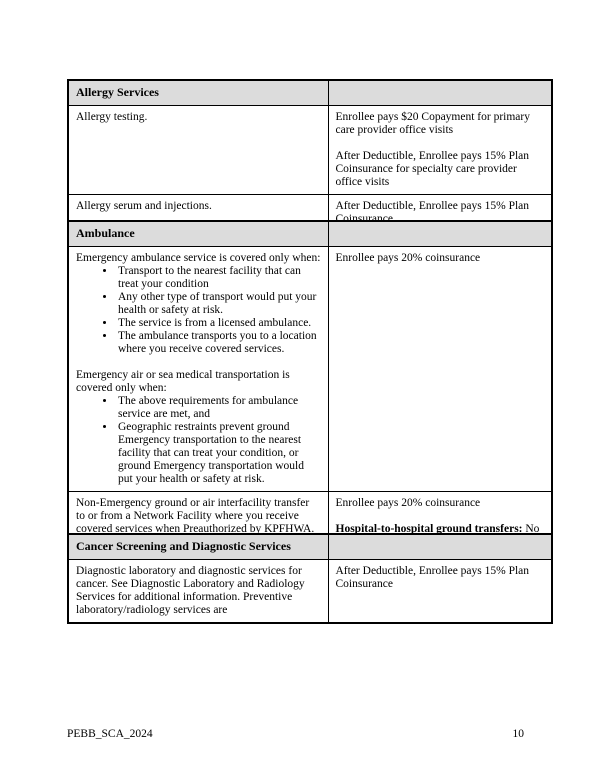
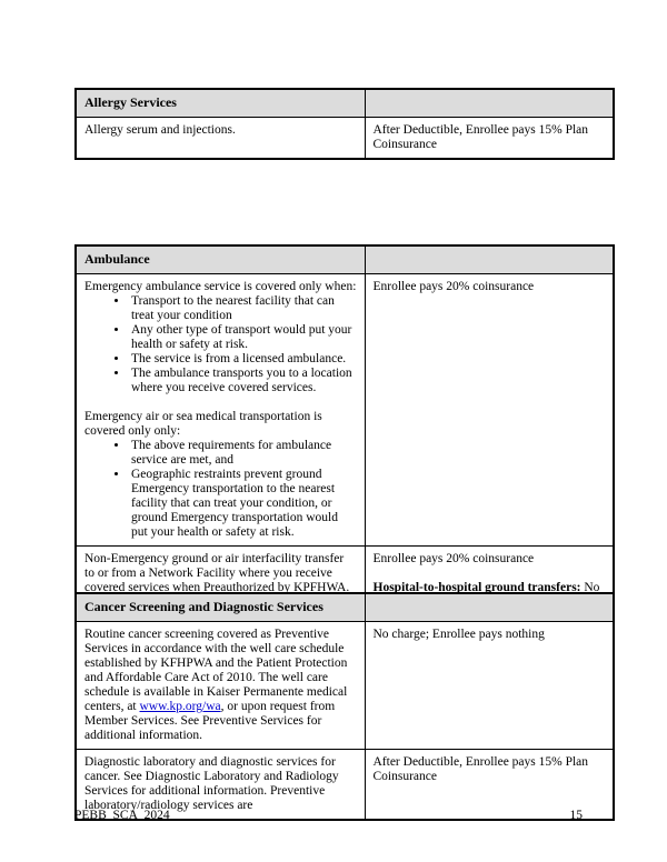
  Allergy Services
- Allergy testing.	Enrollee pays $20 Copayment for primary care provider office visits After Deductible, Enrollee pays 15% Plan Coinsurance for specialty care provider office visits
  Allergy serum and injections.	After Deductible, Enrollee pays 15% Plan Coinsurance
  Ambulance
- Emergency ambulance service is covered only when: Transport to the nearest facility that can treat your condition Any other type of transport would put your health or safety at risk. The service is from a licensed ambulance. The ambulance transports you to a location where you receive covered services. Emergency air or sea medical transportation is covered only when: The above requirements for ambulance service are met, and Geographic restraints prevent ground Emergency transportation to the nearest facility that can treat your condition, or ground Emergency transportation would put your health or safety at risk.	Enrollee pays 20% coinsurance
+ Emergency ambulance service is covered only when: Transport to the nearest facility that can treat your condition Any other type of transport would put your health or safety at risk. The service is from a licensed ambulance. The ambulance transports you to a location where you receive covered services. Emergency air or sea medical transportation is covered only only: The above requirements for ambulance service are met, and Geographic restraints prevent ground Emergency transportation to the nearest facility that can treat your condition, or ground Emergency transportation would put your health or safety at risk.	Enrollee pays 20% coinsurance
  Non-Emergency ground or air interfacility transfer to or from a Network Facility where you receive covered services when Preauthorized by KPFHWA.	Enrollee pays 20% coinsurance Hospital-to-hospital ground transfers: No
  Cancer Screening and Diagnostic Services
+ Routine cancer screening covered as Preventive Services in accordance with the well care schedule established by KFHPWA and the Patient Protection and Affordable Care Act of 2010. The well care schedule is available in Kaiser Permanente medical centers, at www.kp.org/wa, or upon request from Member Services. See Preventive Services for additional information.	No charge; Enrollee pays nothing
  Diagnostic laboratory and diagnostic services for cancer. See Diagnostic Laboratory and Radiology Services for additional information. Preventive laboratory/radiology services are	After Deductible, Enrollee pays 15% Plan Coinsurance
  PEBB_SCA_2024
- 10
+ 15
